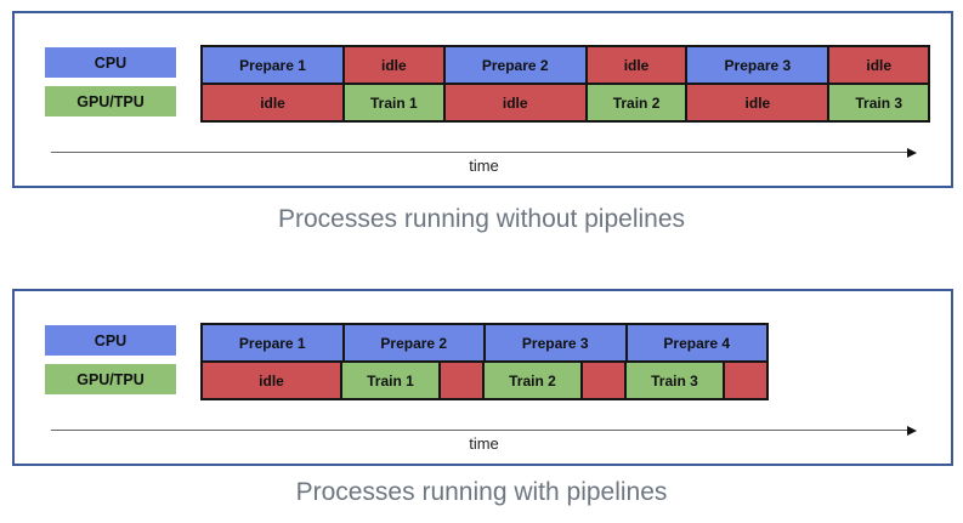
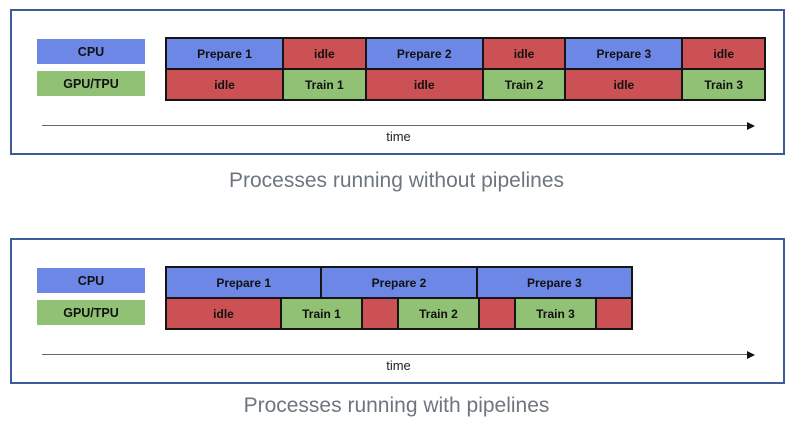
  CPU
  GPU/TPU
  Prepare 1
  idle
  Prepare 2
  idle
  Prepare 3
  idle
  idle
  Train 1
  idle
  Train 2
  idle
  Train 3
  time
  Processes running without pipelines
  CPU
  GPU/TPU
  Prepare 1
  Prepare 2
  Prepare 3
- Prepare 4
  idle
  Train 1
  Train 2
  Train 3
  time
  Processes running with pipelines
